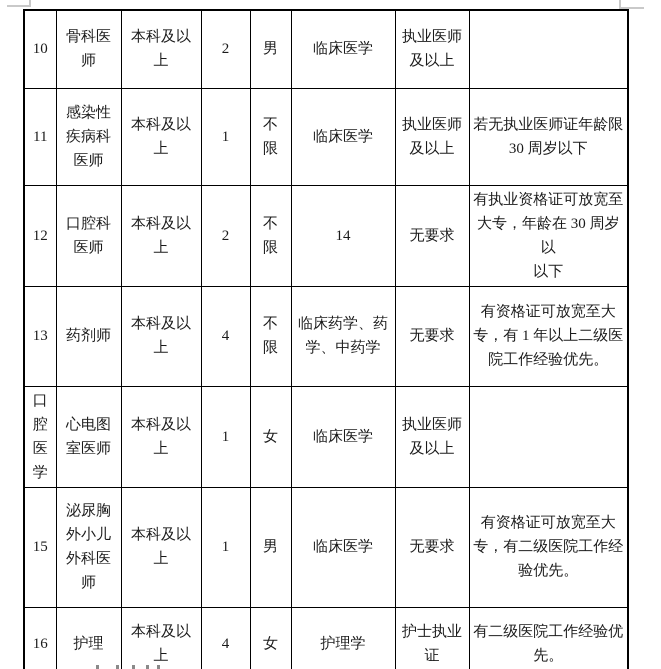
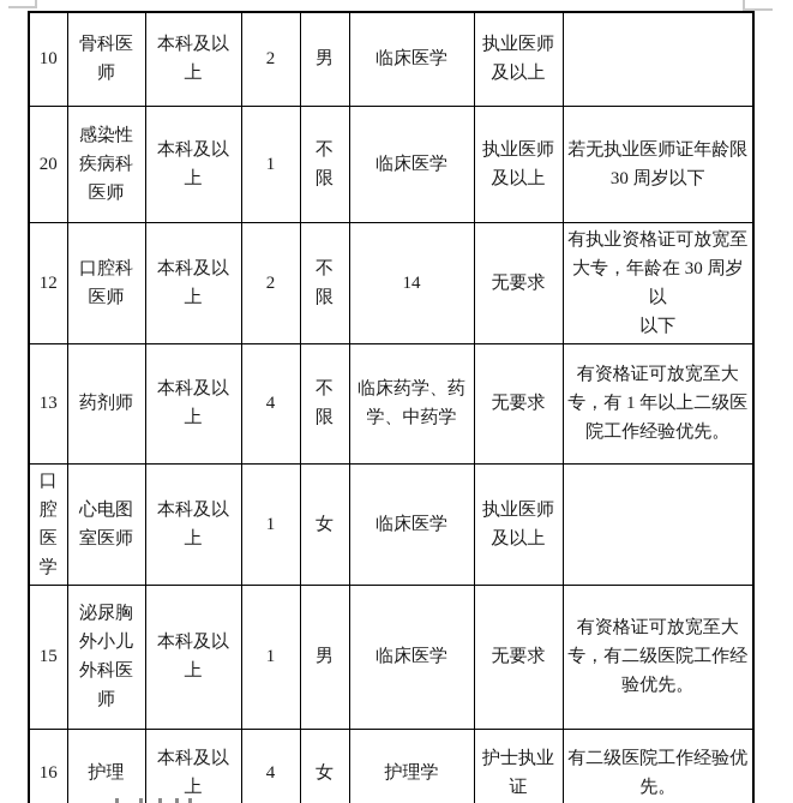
  10	骨科医 师	本科及以 上	2	男	临床医学	执业医师 及以上
- 11	感染性 疾病科 医师	本科及以 上	1	不 限	临床医学	执业医师 及以上	若无执业医师证年龄限 30 周岁以下
+ 20	感染性 疾病科 医师	本科及以 上	1	不 限	临床医学	执业医师 及以上	若无执业医师证年龄限 30 周岁以下
  12	口腔科 医师	本科及以 上	2	不 限	14	无要求	有执业资格证可放宽至 大专，年龄在 30 周岁以 以下
  13	药剂师	本科及以 上	4	不 限	临床药学、药 学、中药学	无要求	有资格证可放宽至大 专，有 1 年以上二级医 院工作经验优先。
  口腔医学	心电图 室医师	本科及以 上	1	女	临床医学	执业医师 及以上
  15	泌尿胸 外小儿 外科医 师	本科及以 上	1	男	临床医学	无要求	有资格证可放宽至大 专，有二级医院工作经 验优先。
  16	护理	本科及以 上	4	女	护理学	护士执业 证	有二级医院工作经验优 先。
